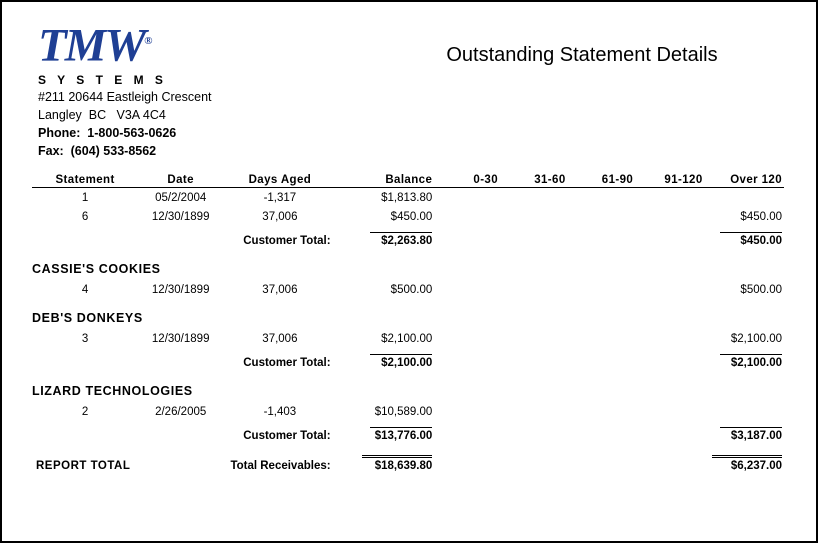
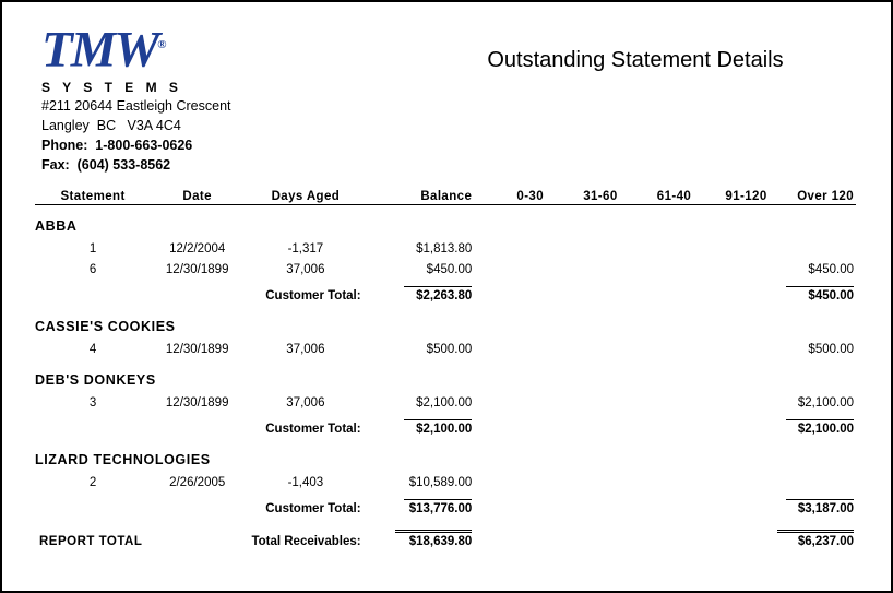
  TMW®
  S Y S T E M S
  #211 20644 Eastleigh Crescent
  Langley BC V3A 4C4
- Phone: 1-800-563-0626
+ Phone: 1-800-663-0626
  Fax: (604) 533-8562
  Outstanding Statement Details
- Statement	Date	Days Aged	Balance	0-30	31-60	61-90	91-120	Over 120
+ Statement	Date	Days Aged	Balance	0-30	31-60	61-40	91-120	Over 120
+ ABBA
- 1	05/2/2004	-1,317	$1,813.80
+ 1	12/2/2004	-1,317	$1,813.80
  6	12/30/1899	37,006	$450.00					$450.00
  		Customer Total:	$2,263.80					$450.00
  CASSIE'S COOKIES
  4	12/30/1899	37,006	$500.00					$500.00
  DEB'S DONKEYS
  3	12/30/1899	37,006	$2,100.00					$2,100.00
  		Customer Total:	$2,100.00					$2,100.00
  LIZARD TECHNOLOGIES
  2	2/26/2005	-1,403	$10,589.00
  		Customer Total:	$13,776.00					$3,187.00
  REPORT TOTAL		Total Receivables:	$18,639.80					$6,237.00
